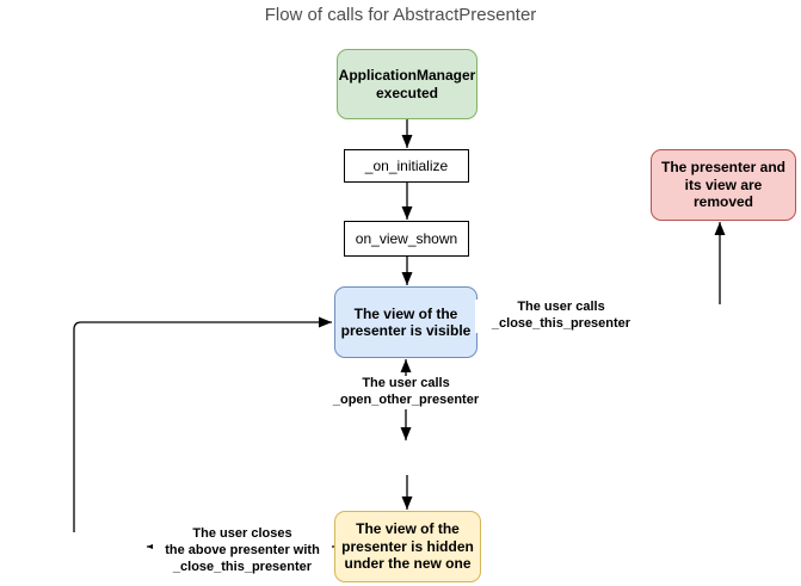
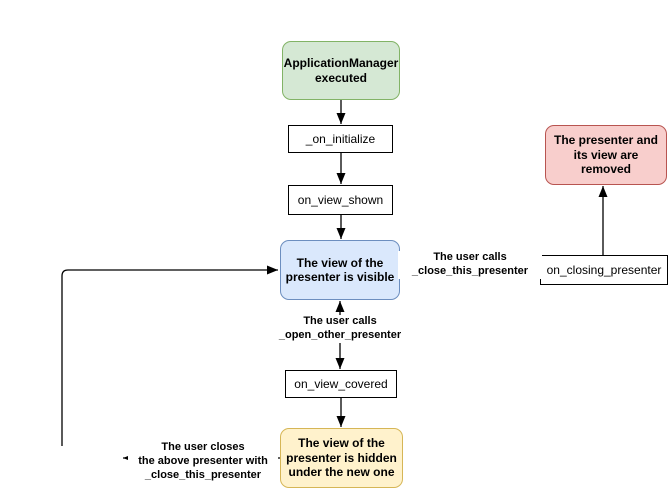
- Flow of calls for AbstractPresenter
  ApplicationManager
  executed
  _on_initialize
  on_view_shown
  The view of the
  presenter is visible
  The presenter and
  its view are
  removed
+ on_closing_presenter
+ on_view_covered
  The view of the
  presenter is hidden
  under the new one
  The user calls
  _close_this_presenter
  The user calls
  _open_other_presenter
  The user closes
  the above presenter with
  _close_this_presenter
